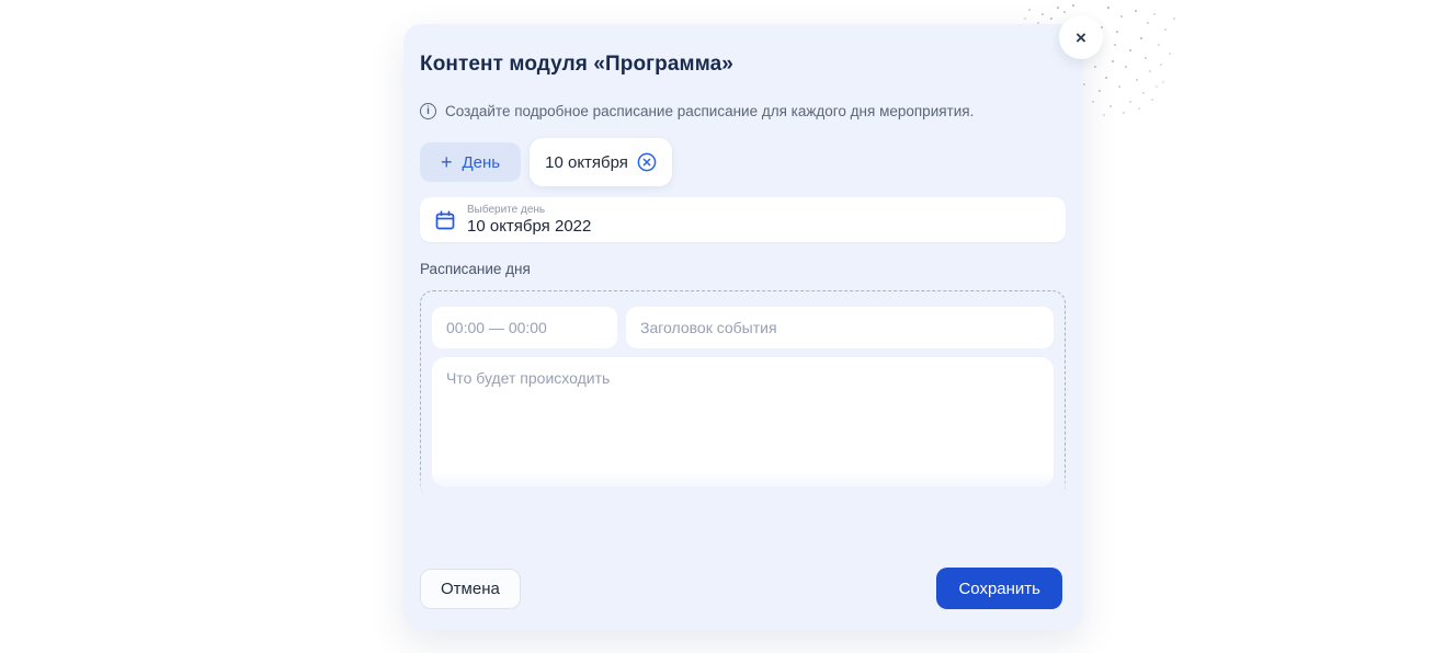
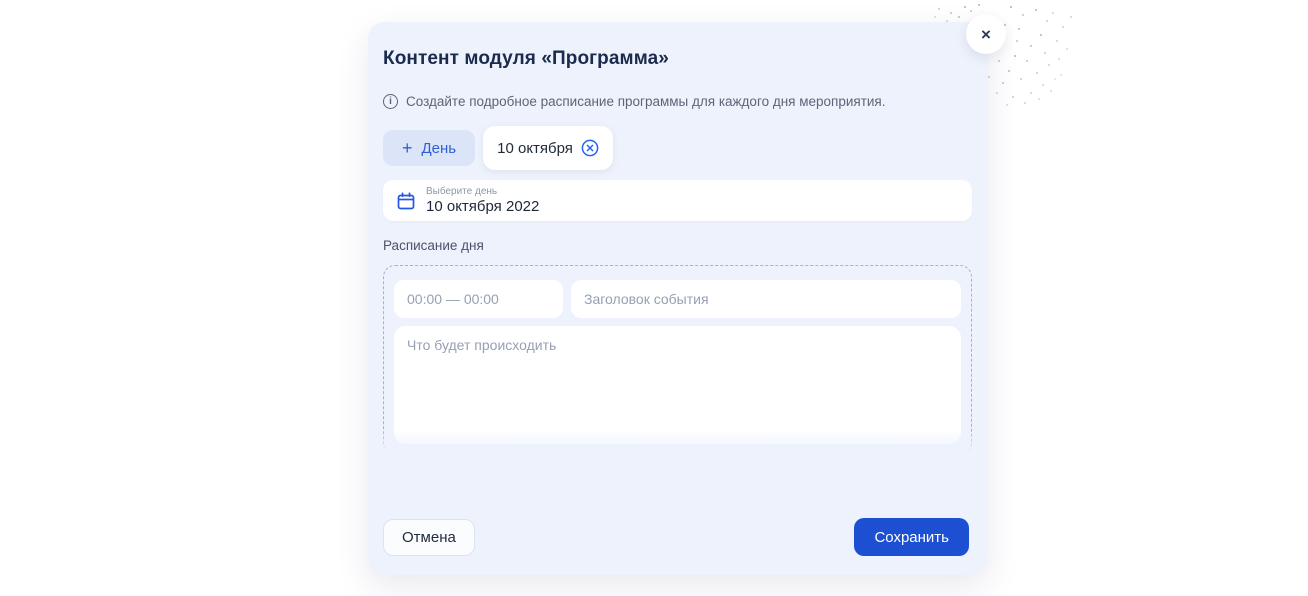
  Контент модуля «Программа»
  i
- Создайте подробное расписание расписание для каждого дня мероприятия.
+ Создайте подробное расписание программы для каждого дня мероприятия.
  +
  День
  10 октября
  Выберите день
  10 октября 2022
  Расписание дня
  00:00 — 00:00
  Заголовок события
  Что будет происходить
  Отмена
  Сохранить
  ×
